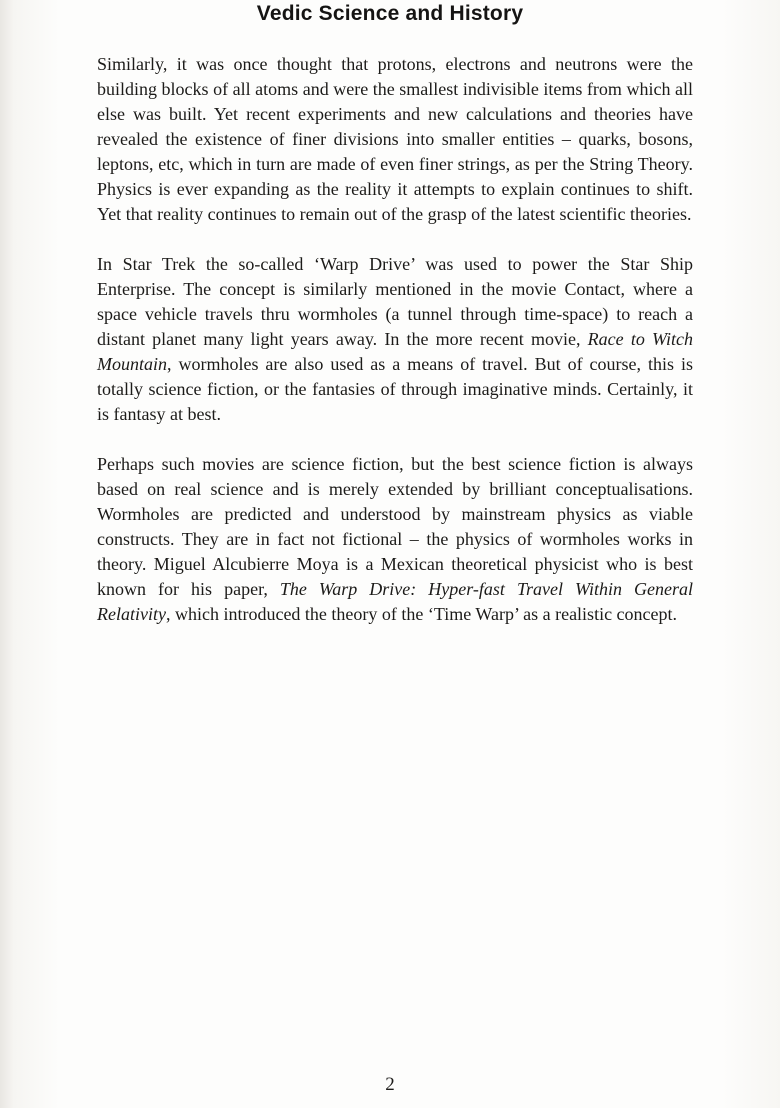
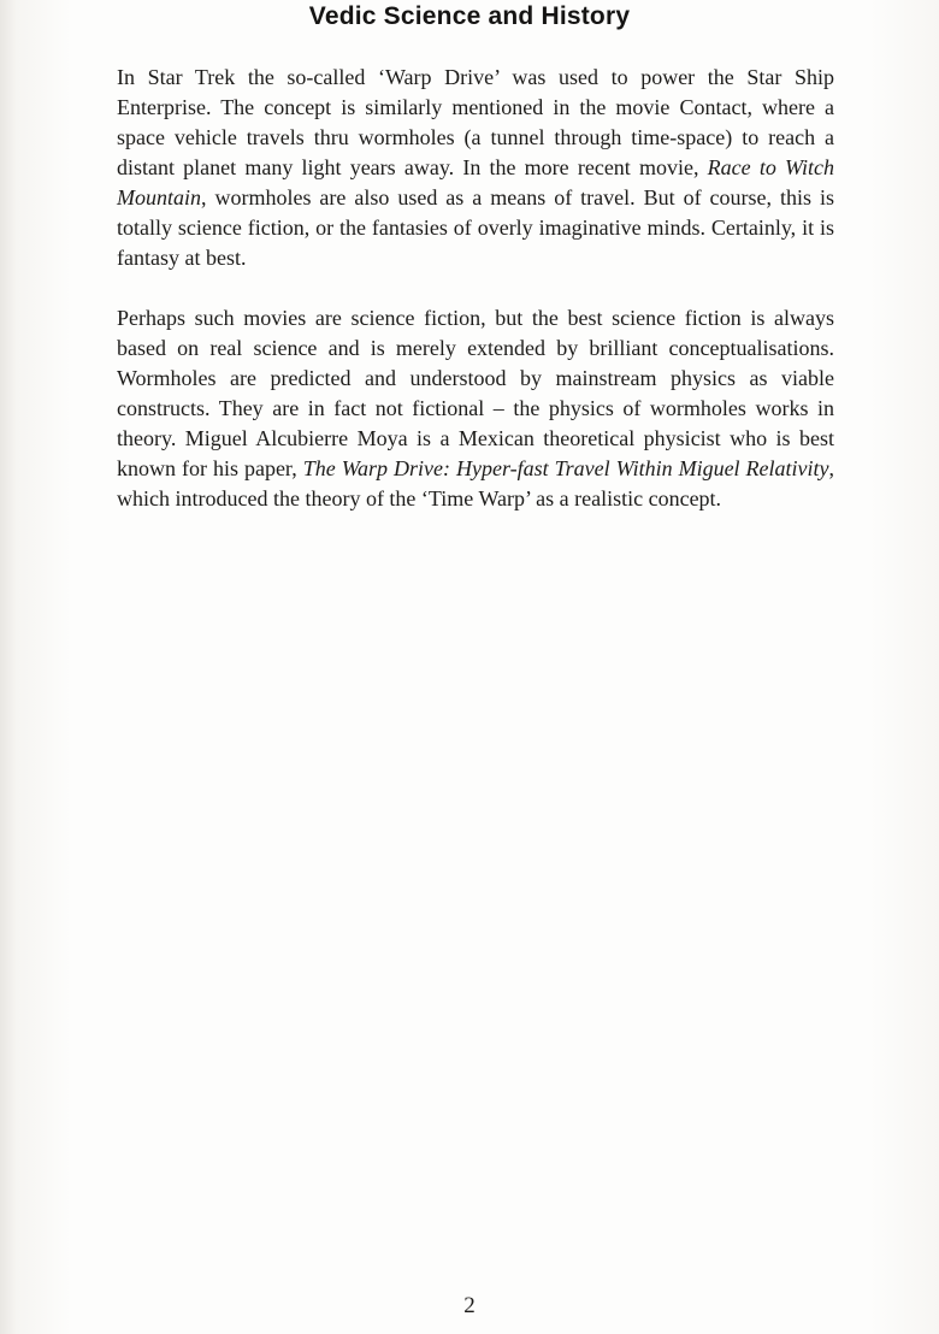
  Vedic Science and History
- Similarly, it was once thought that protons, electrons and neutrons were the building blocks of all atoms and were the smallest indivisible items from which all else was built. Yet recent experiments and new calculations and theories have revealed the existence of finer divisions into smaller entities – quarks, bosons, leptons, etc, which in turn are made of even finer strings, as per the String Theory. Physics is ever expanding as the reality it attempts to explain continues to shift. Yet that reality continues to remain out of the grasp of the latest scientific theories.
- In Star Trek the so-called ‘Warp Drive’ was used to power the Star Ship Enterprise. The concept is similarly mentioned in the movie Contact, where a space vehicle travels thru wormholes (a tunnel through time-space) to reach a distant planet many light years away. In the more recent movie, Race to Witch Mountain, wormholes are also used as a means of travel. But of course, this is totally science fiction, or the fantasies of through imaginative minds. Certainly, it is fantasy at best.
+ In Star Trek the so-called ‘Warp Drive’ was used to power the Star Ship Enterprise. The concept is similarly mentioned in the movie Contact, where a space vehicle travels thru wormholes (a tunnel through time-space) to reach a distant planet many light years away. In the more recent movie, Race to Witch Mountain, wormholes are also used as a means of travel. But of course, this is totally science fiction, or the fantasies of overly imaginative minds. Certainly, it is fantasy at best.
- Perhaps such movies are science fiction, but the best science fiction is always based on real science and is merely extended by brilliant conceptualisations. Wormholes are predicted and understood by mainstream physics as viable constructs. They are in fact not fictional – the physics of wormholes works in theory. Miguel Alcubierre Moya is a Mexican theoretical physicist who is best known for his paper, The Warp Drive: Hyper-fast Travel Within General Relativity, which introduced the theory of the ‘Time Warp’ as a realistic concept.
+ Perhaps such movies are science fiction, but the best science fiction is always based on real science and is merely extended by brilliant conceptualisations. Wormholes are predicted and understood by mainstream physics as viable constructs. They are in fact not fictional – the physics of wormholes works in theory. Miguel Alcubierre Moya is a Mexican theoretical physicist who is best known for his paper, The Warp Drive: Hyper-fast Travel Within Miguel Relativity, which introduced the theory of the ‘Time Warp’ as a realistic concept.
  2
